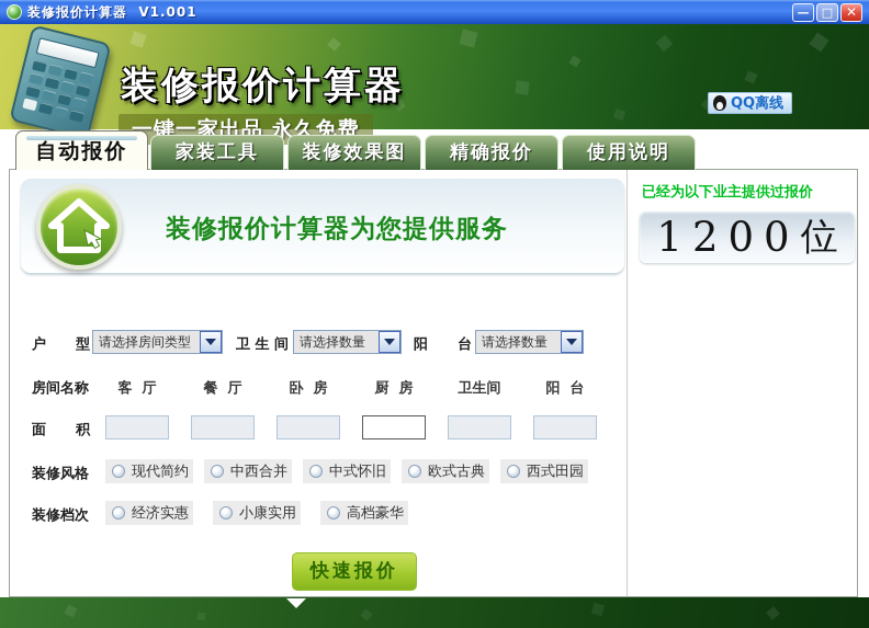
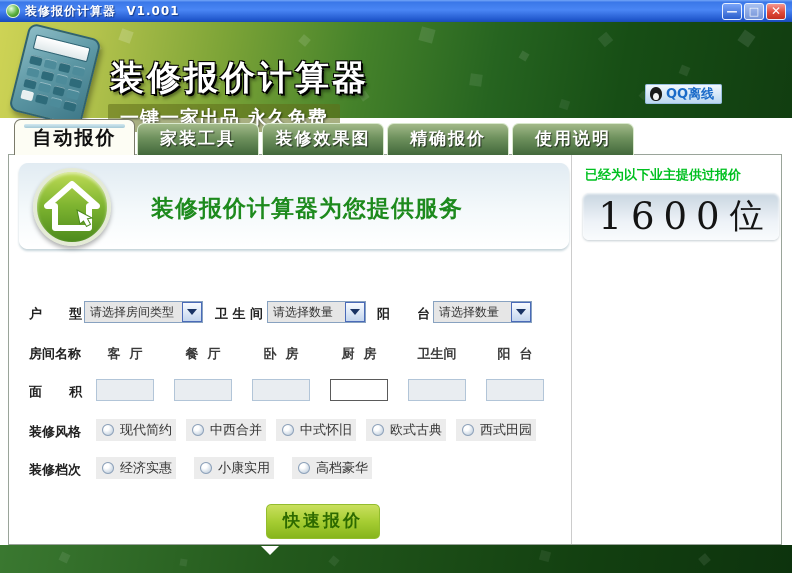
  装修报价计算器 V1.001
  —
  □
  ✕
  装修报价计算器
  一键一家出品 永久免费
  QQ离线
  自动报价
  家装工具
  装修效果图
  精确报价
  使用说明
  装修报价计算器为您提供服务
  户 型
  请选择房间类型
  卫 生 间
  请选择数量
  阳 台
  请选择数量
  房间名称
  客 厅
  餐 厅
  卧 房
  厨 房
  卫生间
  阳 台
  面 积
  装修风格
  现代简约
  中西合并
  中式怀旧
  欧式古典
  西式田园
  装修档次
  经济实惠
  小康实用
  高档豪华
  快速报价
  已经为以下业主提供过报价
- 1200
+ 1600
  位
